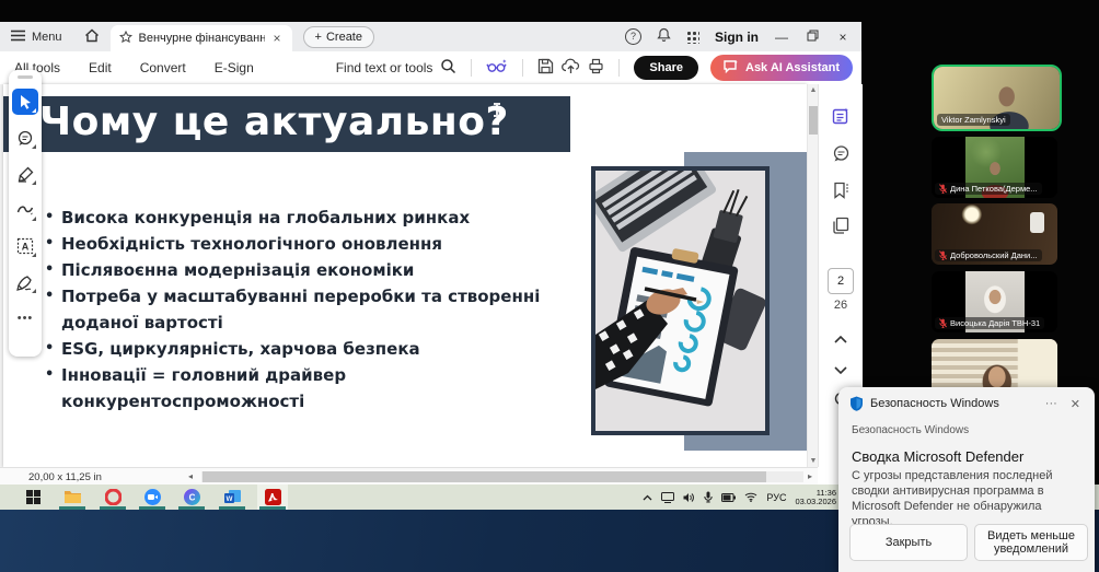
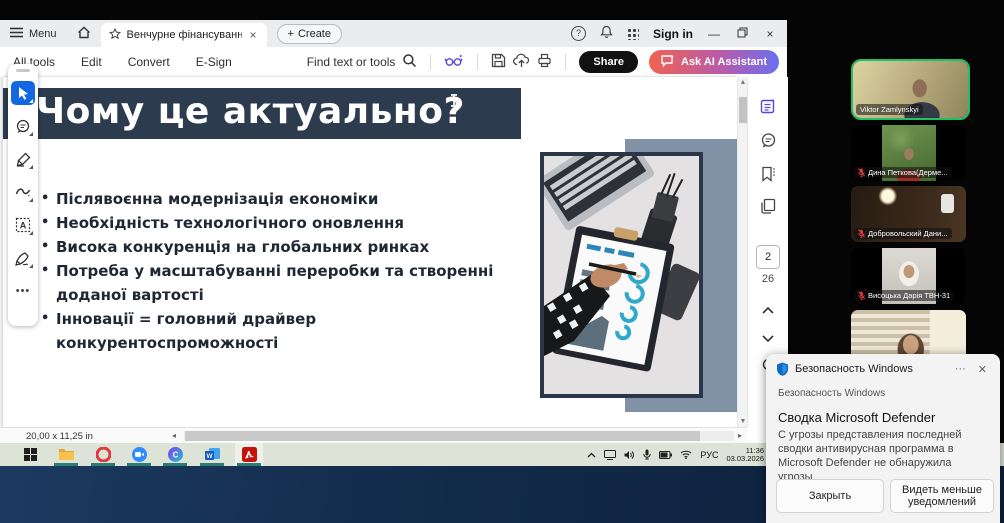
  Menu
  Венчурне фінансуванн
  ×
  +
  Create
  ?
  Sign in
  —
  ×
  All tools
  Edit
  Convert
  E-Sign
  Find text or tools
  Share
  Ask AI Assistant
  Чому це актуально?
- Висока конкуренція на глобальних ринках
+ Післявоєнна модернізація економіки
  Необхідність технологічного оновлення
- Післявоєнна модернізація економіки
+ Висока конкуренція на глобальних ринках
  Потреба у масштабуванні переробки та створенні доданої вартості
- ESG, циркулярність, харчова безпека
  Інновації = головний драйвер конкурентоспроможності
  2
  26
  20,00 x 11,25 in
  ◂
  ▸
  A
  •••
  Viktor Zamlynskyi
  Дина Петкова(Дерме...
  Добровольский Дани...
  Висоцька Дарія ТВН-31
  C
  РУС
  11:36
  03.03.2026
  Безопасность Windows
  ···
  ✕
  Безопасность Windows
  Сводка Microsoft Defender
  С угрозы представления последней сводки антивирусная программа в Microsoft Defender не обнаружила угрозы.
  Закрыть
  Видеть меньше уведомлений
